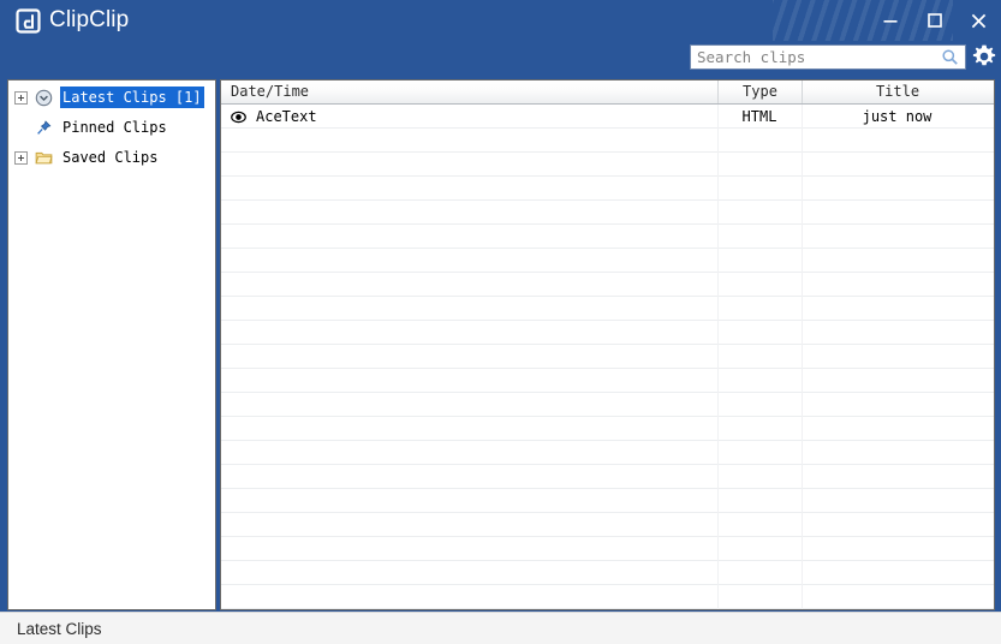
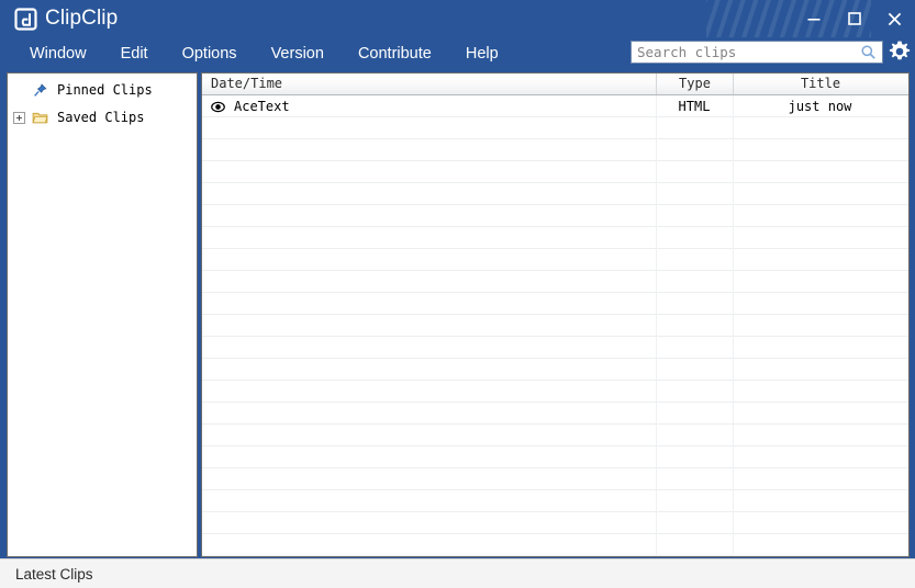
  ClipClip
+ Window
+ Edit
+ Options
+ Version
+ Contribute
+ Help
  Search clips
- Latest Clips [1]
  Pinned Clips
  Saved Clips
  Date/Time
  Type
  Title
  AceText
  HTML
  just now
  Latest Clips
